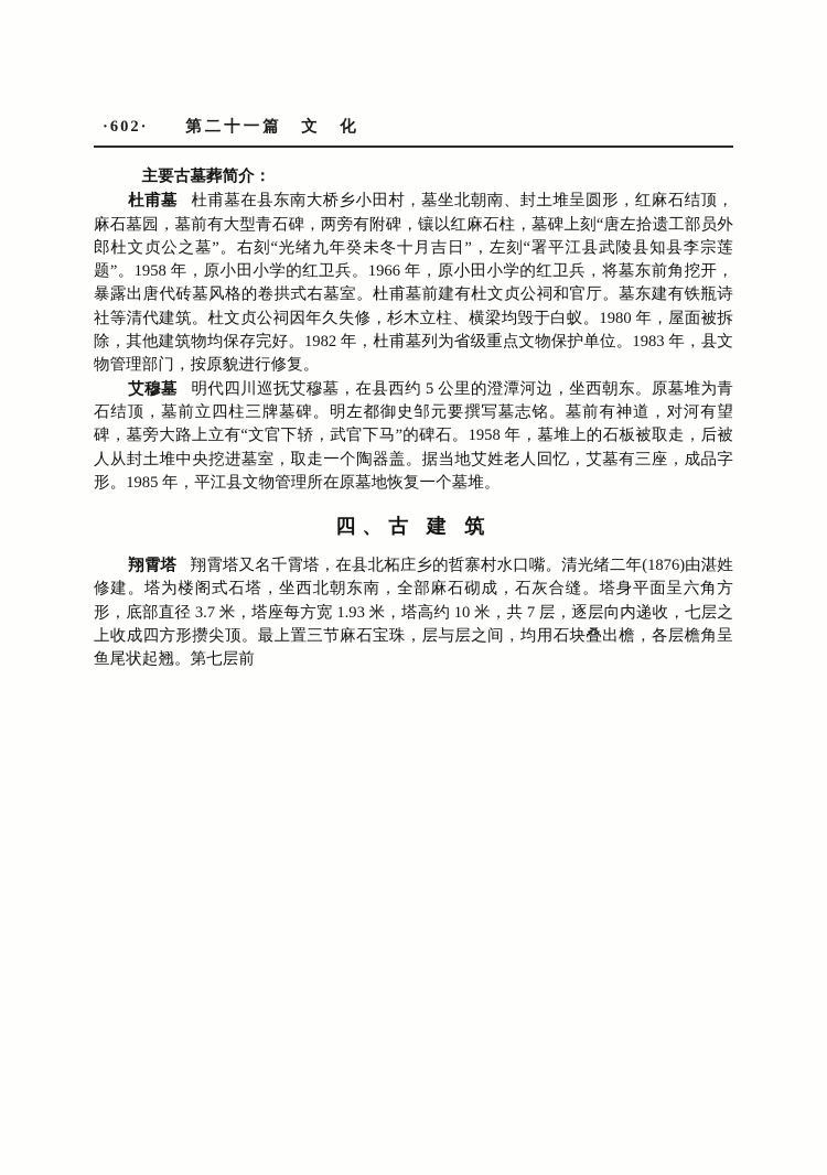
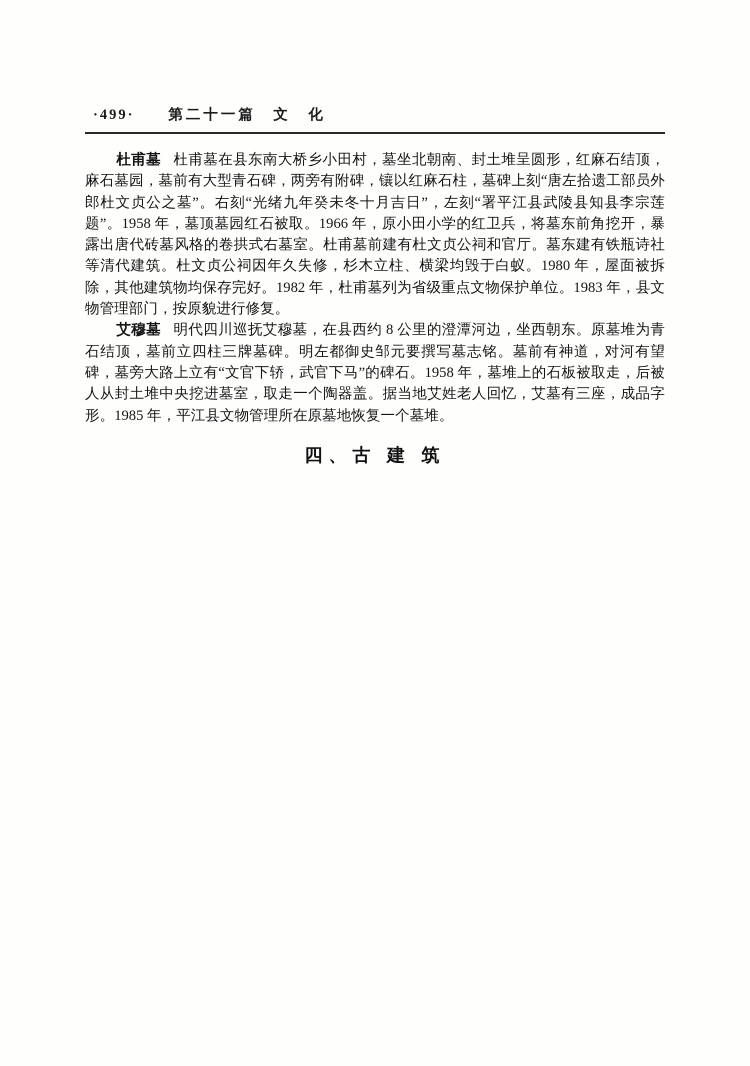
- ·602·
+ ·499·
  第二十一篇 文 化
- 主要古墓葬简介：
- 杜甫墓 杜甫墓在县东南大桥乡小田村，墓坐北朝南、封土堆呈圆形，红麻石结顶，麻石墓园，墓前有大型青石碑，两旁有附碑，镶以红麻石柱，墓碑上刻“唐左拾遗工部员外郎杜文贞公之墓”。右刻“光绪九年癸未冬十月吉日”，左刻“署平江县武陵县知县李宗莲题”。1958 年，原小田小学的红卫兵。1966 年，原小田小学的红卫兵，将墓东前角挖开，暴露出唐代砖墓风格的卷拱式右墓室。杜甫墓前建有杜文贞公祠和官厅。墓东建有铁瓶诗社等清代建筑。杜文贞公祠因年久失修，杉木立柱、横梁均毁于白蚁。1980 年，屋面被拆除，其他建筑物均保存完好。1982 年，杜甫墓列为省级重点文物保护单位。1983 年，县文物管理部门，按原貌进行修复。
+ 杜甫墓 杜甫墓在县东南大桥乡小田村，墓坐北朝南、封土堆呈圆形，红麻石结顶，麻石墓园，墓前有大型青石碑，两旁有附碑，镶以红麻石柱，墓碑上刻“唐左拾遗工部员外郎杜文贞公之墓”。右刻“光绪九年癸未冬十月吉日”，左刻“署平江县武陵县知县李宗莲题”。1958 年，墓顶墓园红石被取。1966 年，原小田小学的红卫兵，将墓东前角挖开，暴露出唐代砖墓风格的卷拱式右墓室。杜甫墓前建有杜文贞公祠和官厅。墓东建有铁瓶诗社等清代建筑。杜文贞公祠因年久失修，杉木立柱、横梁均毁于白蚁。1980 年，屋面被拆除，其他建筑物均保存完好。1982 年，杜甫墓列为省级重点文物保护单位。1983 年，县文物管理部门，按原貌进行修复。
- 艾穆墓 明代四川巡抚艾穆墓，在县西约 5 公里的澄潭河边，坐西朝东。原墓堆为青石结顶，墓前立四柱三牌墓碑。明左都御史邹元要撰写墓志铭。墓前有神道，对河有望碑，墓旁大路上立有“文官下轿，武官下马”的碑石。1958 年，墓堆上的石板被取走，后被人从封土堆中央挖进墓室，取走一个陶器盖。据当地艾姓老人回忆，艾墓有三座，成品字形。1985 年，平江县文物管理所在原墓地恢复一个墓堆。
+ 艾穆墓 明代四川巡抚艾穆墓，在县西约 8 公里的澄潭河边，坐西朝东。原墓堆为青石结顶，墓前立四柱三牌墓碑。明左都御史邹元要撰写墓志铭。墓前有神道，对河有望碑，墓旁大路上立有“文官下轿，武官下马”的碑石。1958 年，墓堆上的石板被取走，后被人从封土堆中央挖进墓室，取走一个陶器盖。据当地艾姓老人回忆，艾墓有三座，成品字形。1985 年，平江县文物管理所在原墓地恢复一个墓堆。
  四、古 建 筑
- 翔霄塔 翔霄塔又名千霄塔，在县北柘庄乡的哲寨村水口嘴。清光绪二年(1876)由湛姓修建。塔为楼阁式石塔，坐西北朝东南，全部麻石砌成，石灰合缝。塔身平面呈六角方形，底部直径 3.7 米，塔座每方宽 1.93 米，塔高约 10 米，共 7 层，逐层向内递收，七层之上收成四方形攒尖顶。最上置三节麻石宝珠，层与层之间，均用石块叠出檐，各层檐角呈鱼尾状起翘。第七层前
